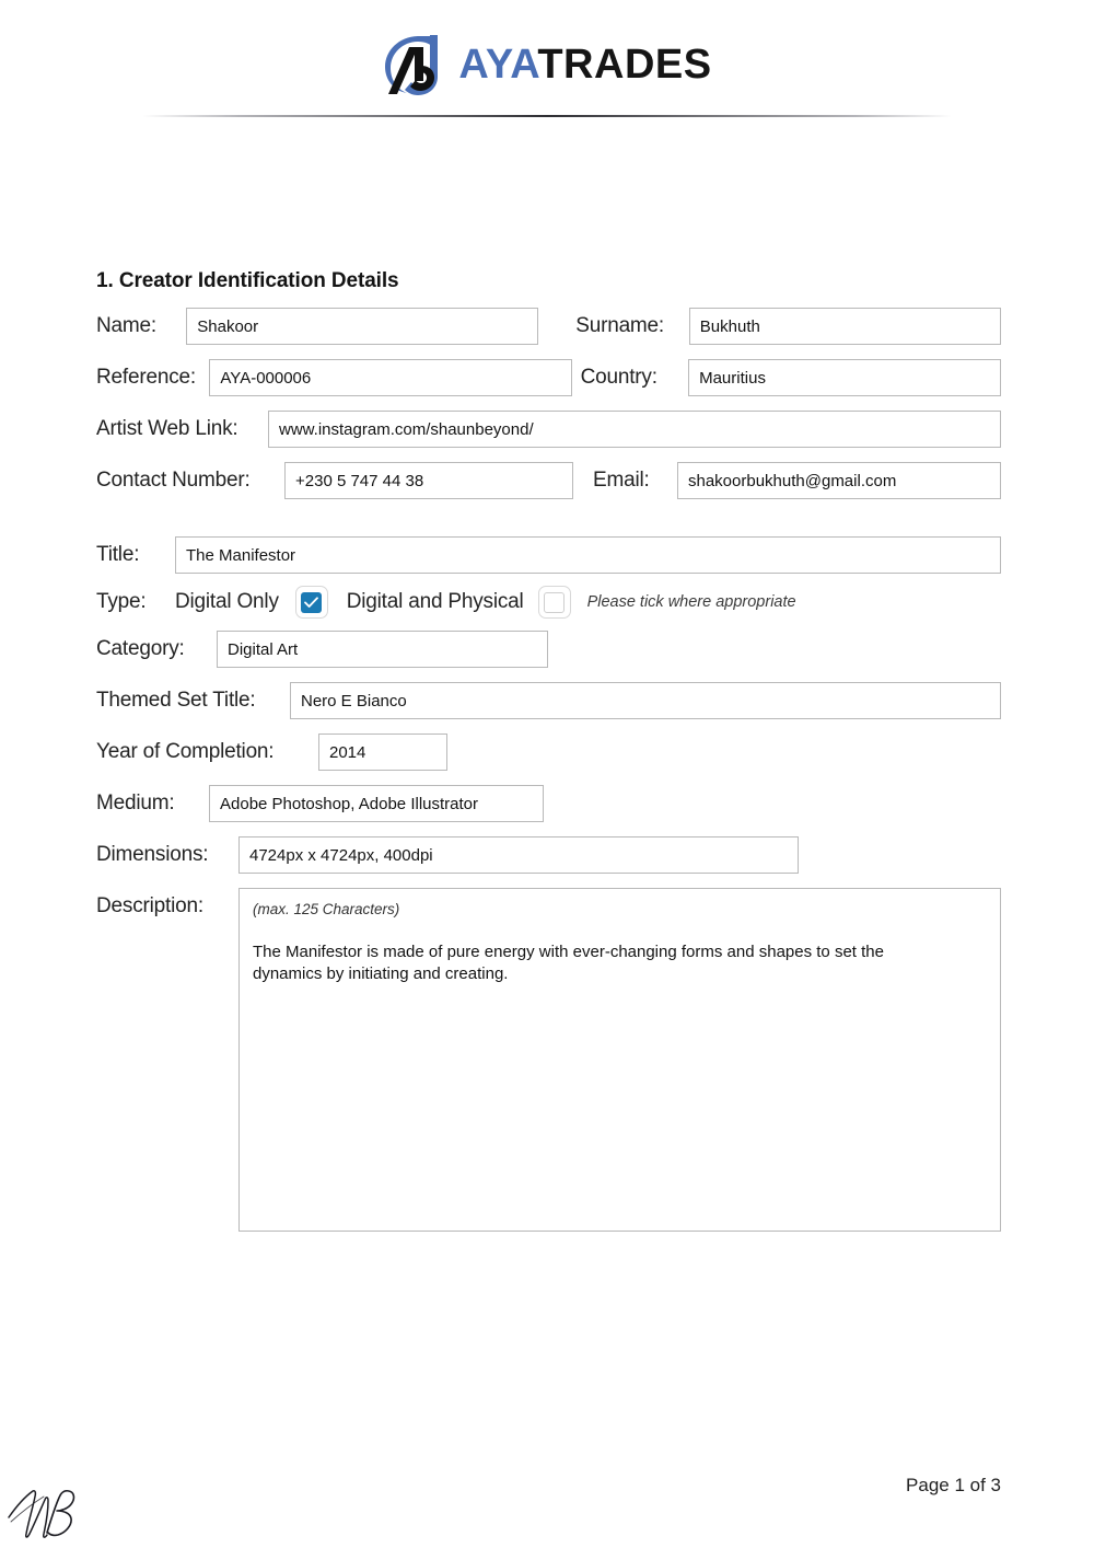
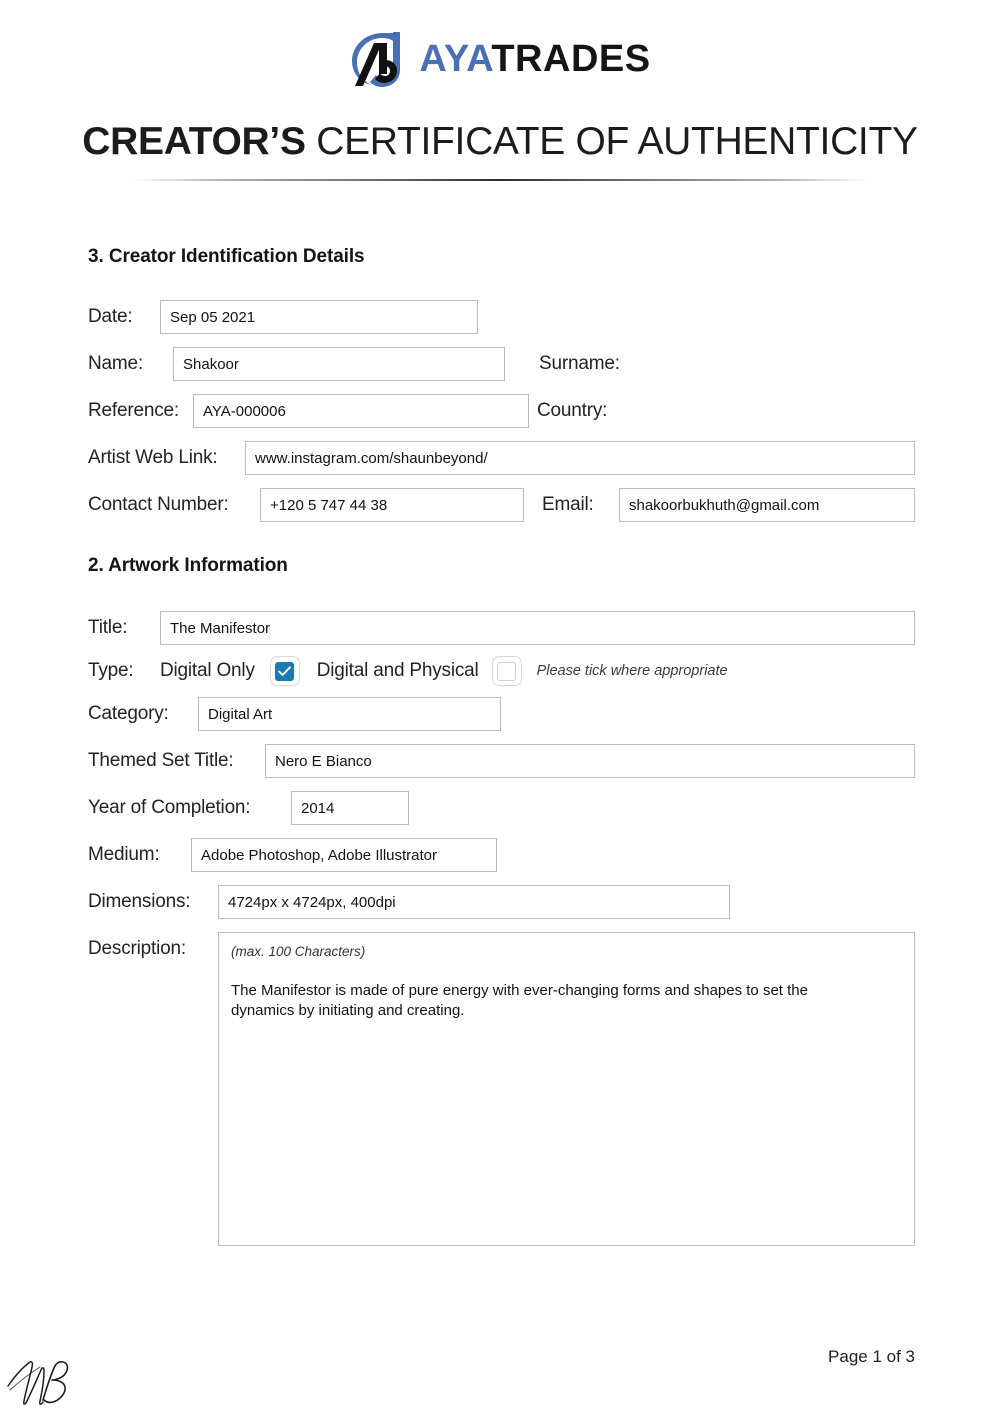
  AYATRADES
+ CREATOR’S CERTIFICATE OF AUTHENTICITY
- 1. Creator Identification Details
+ 3. Creator Identification Details
+ Date:
+ Sep 05 2021
  Name:
  Shakoor
  Surname:
- Bukhuth
  Reference:
  AYA-000006
  Country:
- Mauritius
  Artist Web Link:
  www.instagram.com/shaunbeyond/
  Contact Number:
- +230 5 747 44 38
+ +120 5 747 44 38
  Email:
  shakoorbukhuth@gmail.com
+ 2. Artwork Information
  Title:
  The Manifestor
  Type:
  Digital Only
  Digital and Physical
  Please tick where appropriate
  Category:
  Digital Art
  Themed Set Title:
  Nero E Bianco
  Year of Completion:
  2014
  Medium:
  Adobe Photoshop, Adobe Illustrator
  Dimensions:
  4724px x 4724px, 400dpi
  Description:
- (max. 125 Characters)
+ (max. 100 Characters)
  The Manifestor is made of pure energy with ever-changing forms and shapes to set the dynamics by initiating and creating.
  Page 1 of 3
